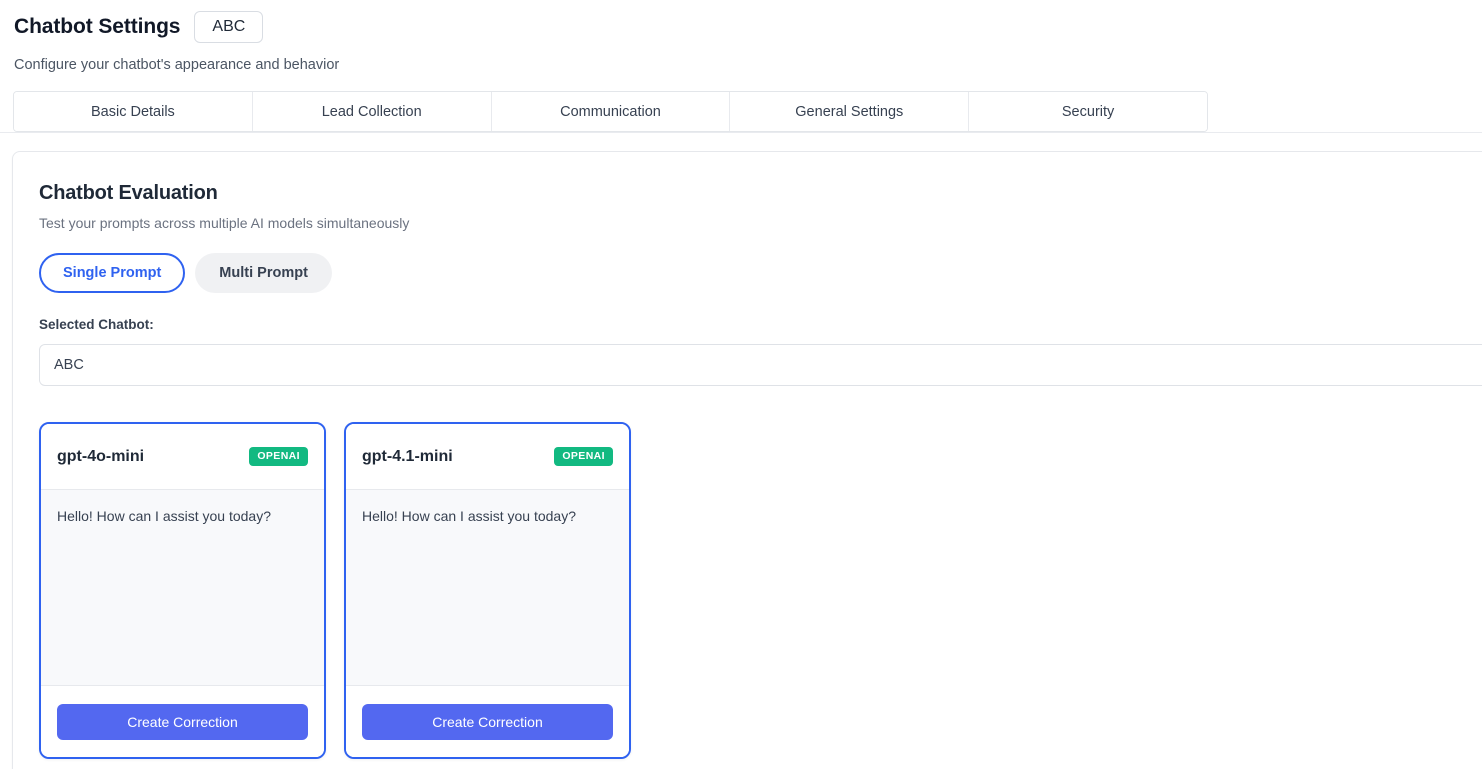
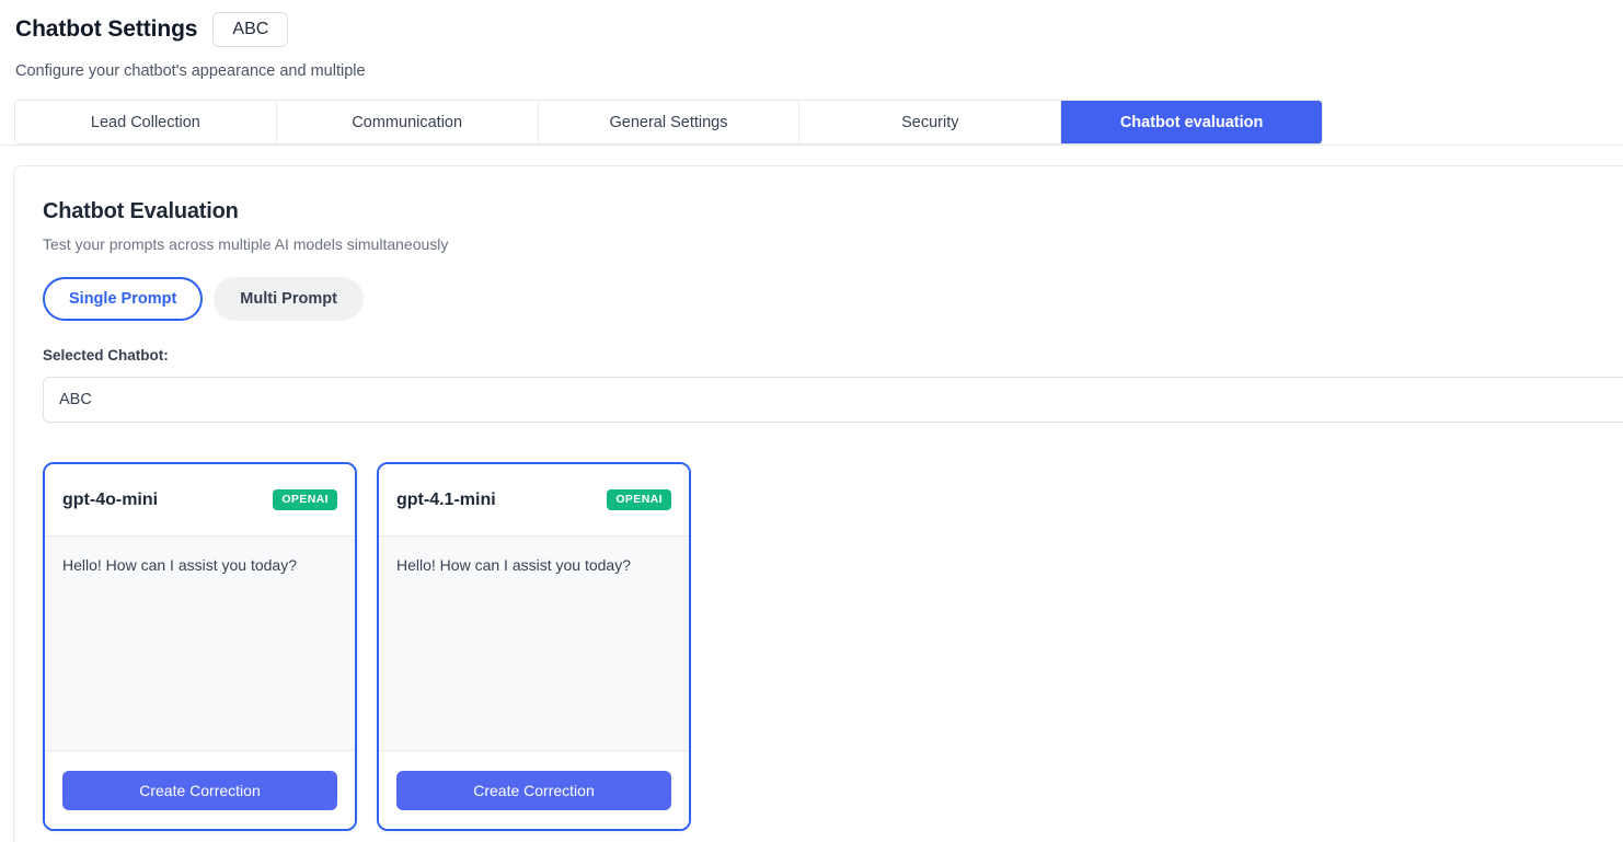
  Chatbot Settings
  ABC
- Configure your chatbot's appearance and behavior
+ Configure your chatbot's appearance and multiple
- Basic Details
  Lead Collection
  Communication
  General Settings
  Security
+ Chatbot evaluation
  Chatbot Evaluation
  Test your prompts across multiple AI models simultaneously
  Single Prompt
  Multi Prompt
  Selected Chatbot:
  ABC
  gpt-4o-mini
  OPENAI
  Hello! How can I assist you today?
  Create Correction
  gpt-4.1-mini
  OPENAI
  Hello! How can I assist you today?
  Create Correction
